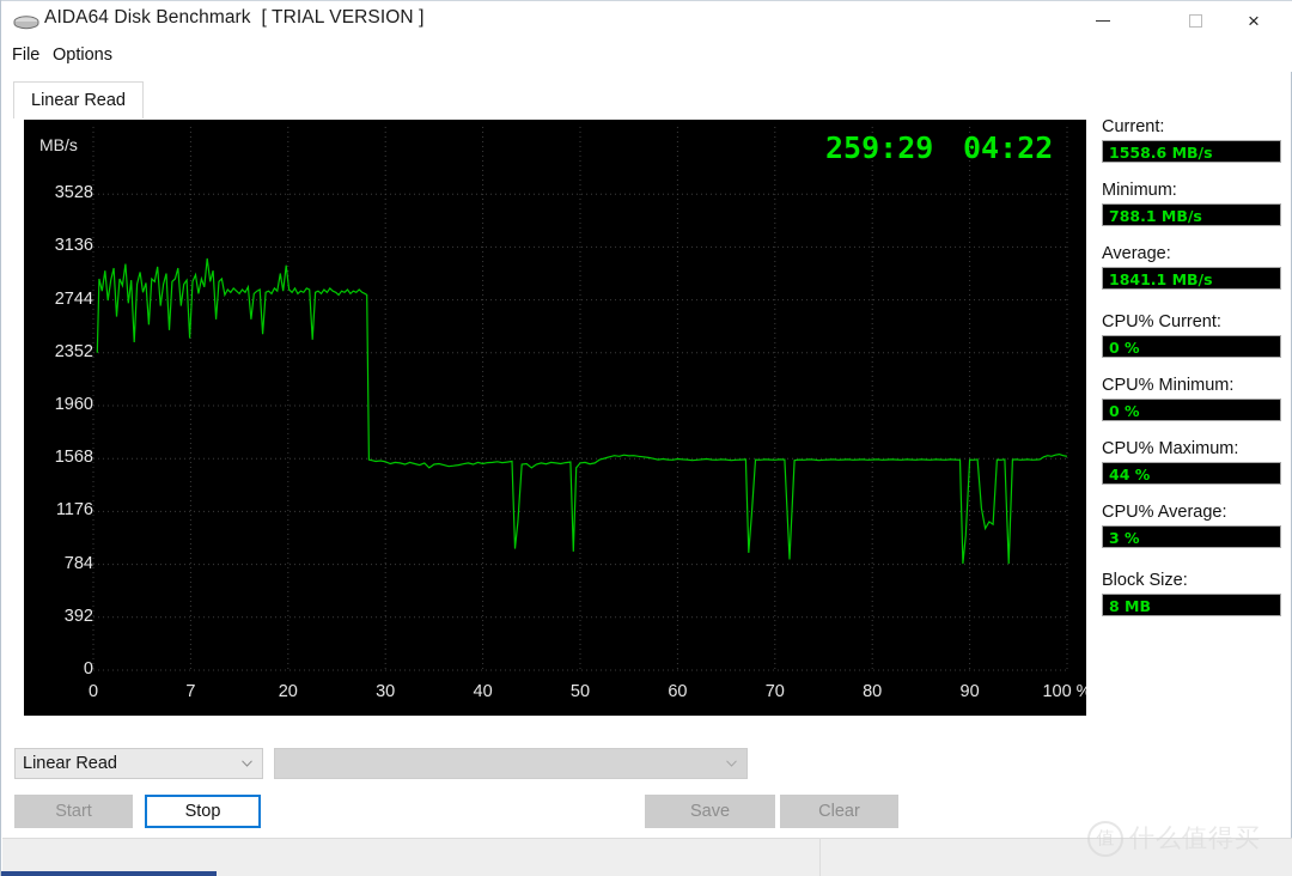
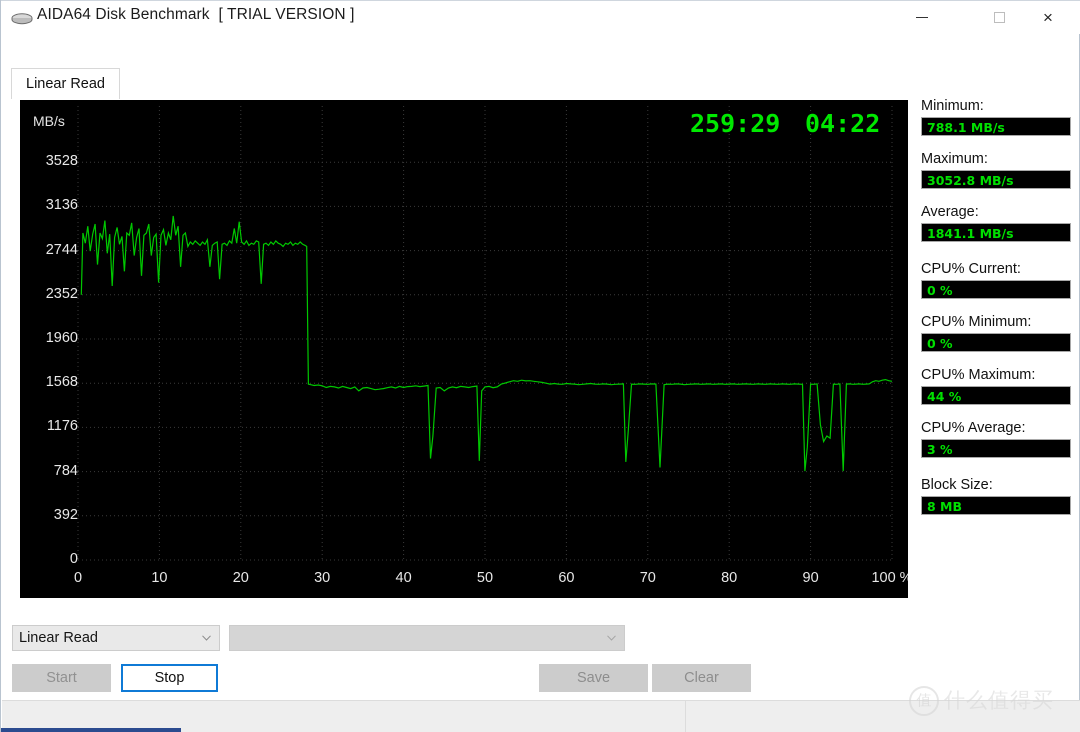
  AIDA64 Disk Benchmark [ TRIAL VERSION ]
  ×
- File
- Options
  Linear Read
  MB/s
  0
  392
  784
  1176
  1568
  1960
  2352
  2744
  3136
  3528
  259:29
  04:22
  0
- 7
+ 10
  20
  30
  40
  50
  60
  70
  80
  90
  100 %
- Current:
- 1558.6 MB/s
  Minimum:
  788.1 MB/s
+ Maximum:
+ 3052.8 MB/s
  Average:
  1841.1 MB/s
  CPU% Current:
  0 %
  CPU% Minimum:
  0 %
  CPU% Maximum:
  44 %
  CPU% Average:
  3 %
  Block Size:
  8 MB
  Linear Read
  Start
  Stop
  Save
  Clear
  值
  什么值得买
